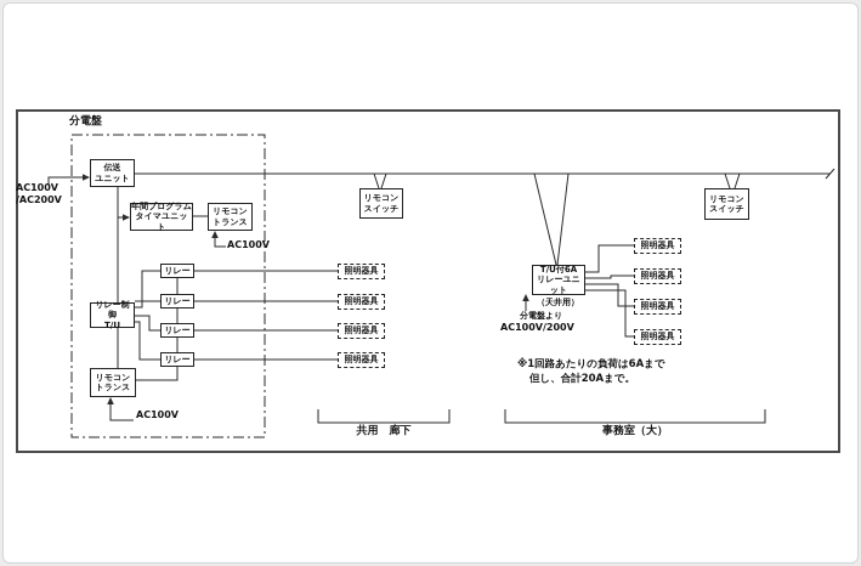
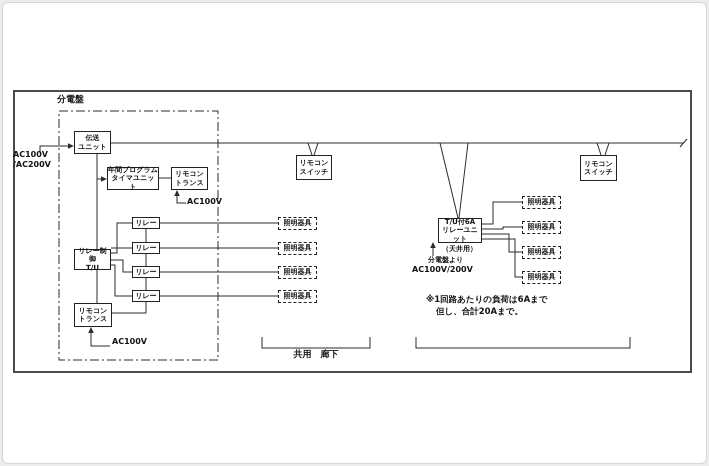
  分電盤
  AC100V
  /AC200V
  伝送
  ユニット
  年間プログラム
  タイマユニット
  リモコン
  トランス
  AC100V
  リレー制御
  T/U
  リレー
  リレー
  リレー
  リレー
  リモコン
  トランス
  AC100V
  リモコン
  スイッチ
  リモコン
  スイッチ
  照明器具
  照明器具
  照明器具
  照明器具
  T/U付6A
  リレーユニット
  （天井用）
  分電盤より
  AC100V/200V
  照明器具
  照明器具
  照明器具
  照明器具
  ※1回路あたりの負荷は6Aまで
  但し、合計20Aまで。
  共用 廊下
- 事務室（大）
